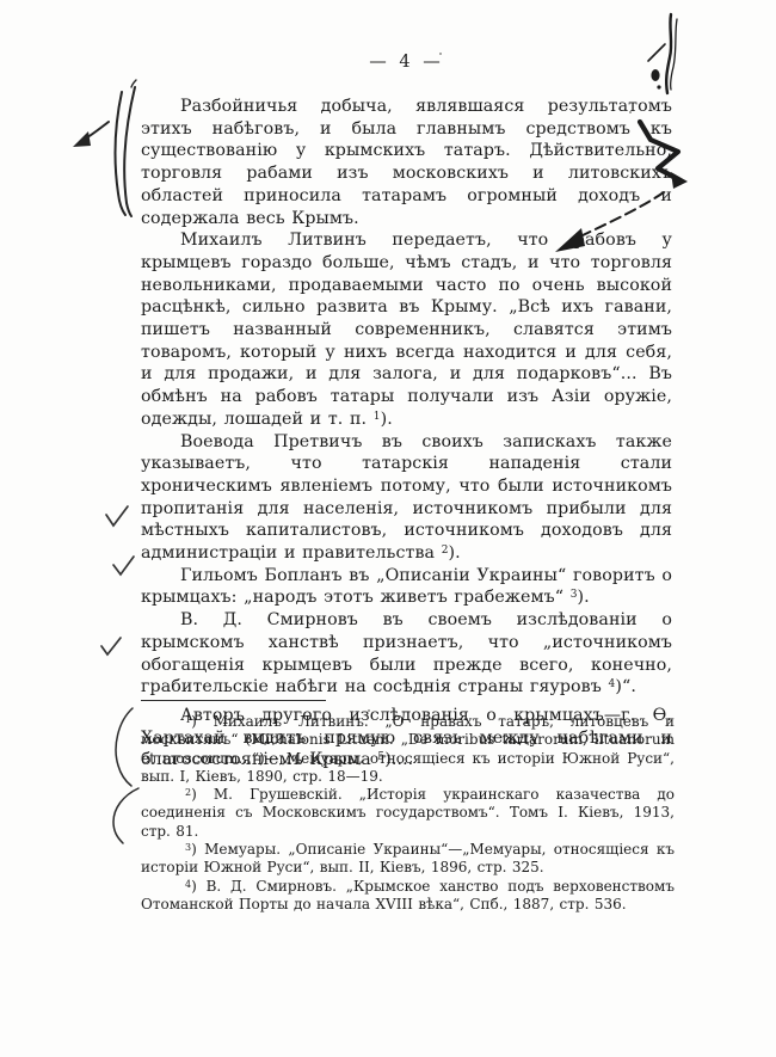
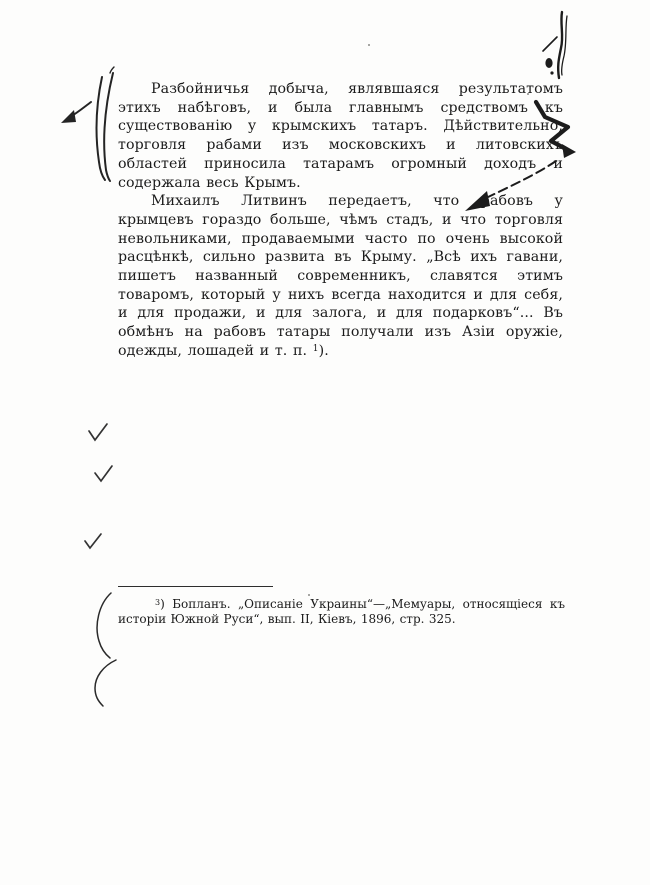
- — 4 —
  Разбойничья добыча, являвшаяся результатомъ этихъ набѣговъ, и была главнымъ средствомъ къ существованію у крымскихъ татаръ. Дѣйствительно, торговля рабами изъ московскихъ и литовских областей приносила татарамъ огромный доходъ и содержала весь Крымъ.
  Михаилъ Литвинъ передаетъ, чтоабовъ у крымцевъ гораздо больше, чѣмъ стадъ, и что торговля невольниками, продаваемыми часто по очень высокой расцѣнкѣ, сильно развита въ Крыму. „Всѣ ихъ гавани, пишетъ названный современникъ, славятся этимъ товаромъ, который у нихъ всегда находится и для себя, и для продажи, и для залога, и для подарковъ“... Въ обмѣнъ на рабовъ татары получали изъ Азіи оружіе, одежды, лошадей и т. п. 1).
- Воевода Претвичъ въ своихъ запискахъ также указываетъ, что татарскія нападенія стали хроническимъ явленіемъ потому, что были источникомъ пропитанія для населенія, источникомъ прибыли для мѣстныхъ капиталистовъ, источникомъ доходовъ для администраціи и правительства 2).
- Гильомъ Бопланъ въ „Описаніи Украины“ говоритъ о крымцахъ: „народъ этотъ живетъ грабежемъ“ 3).
- В. Д. Смирновъ въ своемъ изслѣдованіи о крымскомъ ханствѣ признаетъ, что „источникомъ обогащенія крымцевъ были прежде всего, конечно, грабительскіе набѣги на сосѣднія страны гяуровъ 4)“.
- Авторъ другого изслѣдованія о крымцахъ—г. Ѳ. Хартахай видитъ прямую связь между набѣгами и благосостояніемъ Крыма 5)....
- 1) Михаилъ Литвинъ. „О нравахъ татаръ, литовцевъ и москвитянъ“ (Michalonis Lituani. „De moribus tartarorum, lituanorum et moscorum...“)—„Мемуары, относящіеся къ исторіи Южной Руси“, вып. I, Кіевъ, 1890, стр. 18—19.
- 2) М. Грушевскій. „Исторія украинскаго казачества до соединенія съ Московскимъ государствомъ“. Томъ I. Кіевъ, 1913, стр. 81.
- 3) Мемуары. „Описаніе Украины“—„Мемуары, относящіеся къ исторіи Южной Руси“, вып. II, Кіевъ, 1896, стр. 325.
+ 3) Бопланъ. „Описаніе Украины“—„Мемуары, относящіеся къ исторіи Южной Руси“, вып. II, Кіевъ, 1896, стр. 325.
- 4) В. Д. Смирновъ. „Крымское ханство подъ верховенствомъ Отоманской Порты до начала XVIII вѣка“, Спб., 1887, стр. 536.
